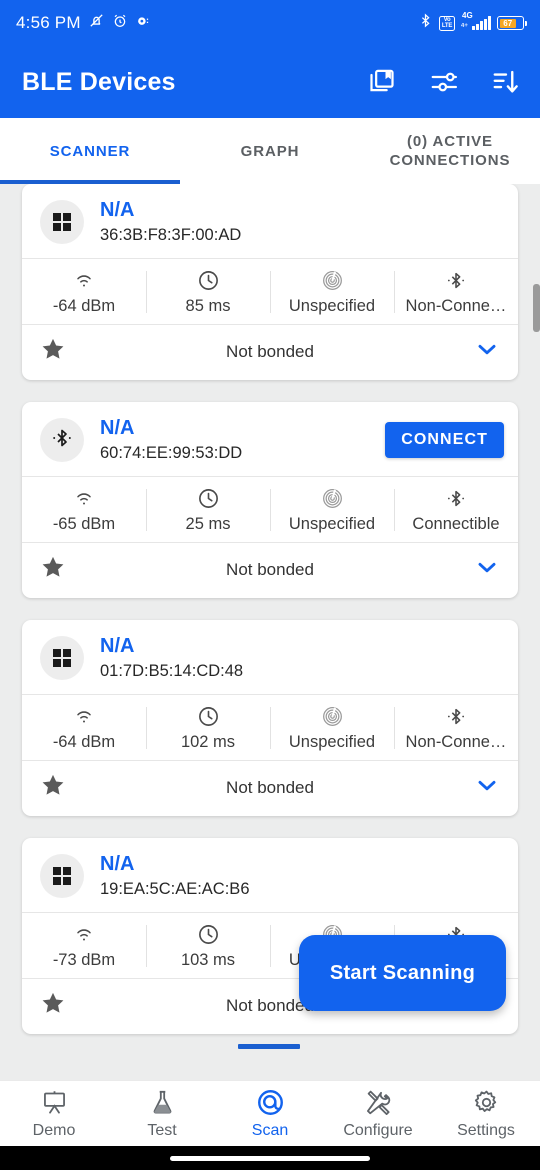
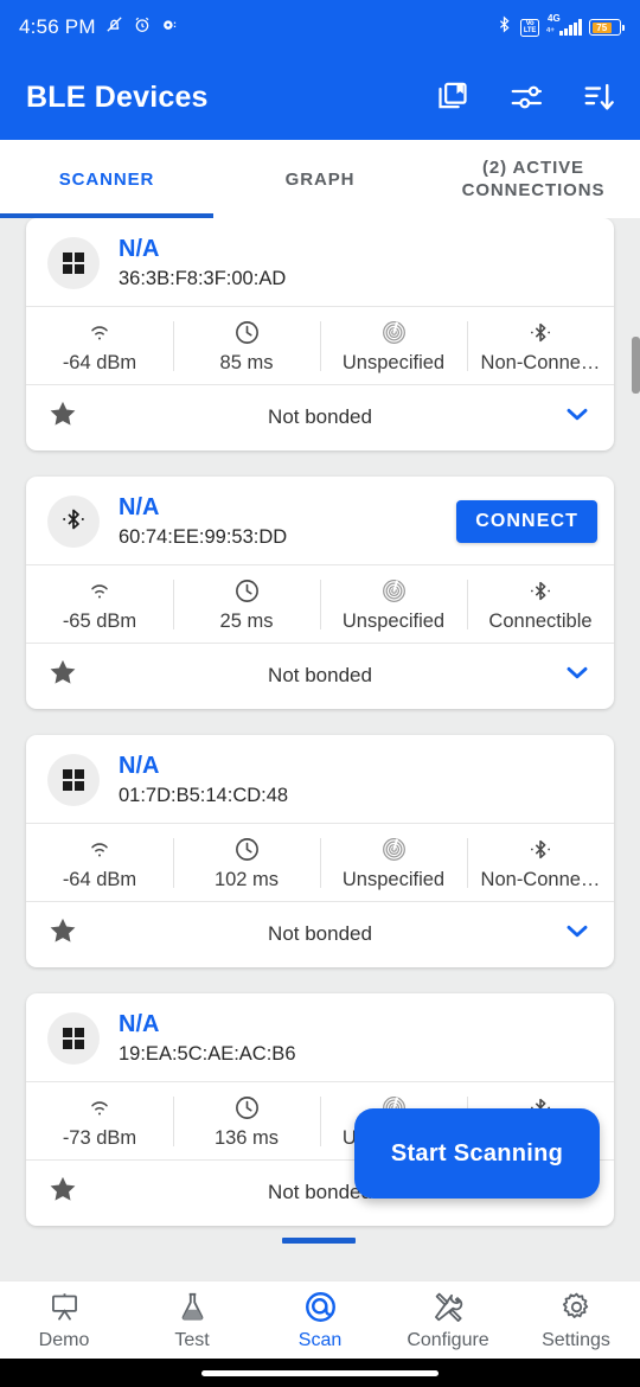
  4:56 PM
  4G
- 67
+ 75
  BLE Devices
  SCANNER
  GRAPH
- (0) ACTIVE CONNECTIONS
+ (2) ACTIVE CONNECTIONS
  N/A
  36:3B:F8:3F:00:AD
  -64 dBm
  85 ms
  Unspecified
  Non-Conne…
  Not bonded
  N/A
  60:74:EE:99:53:DD
  CONNECT
  -65 dBm
  25 ms
  Unspecified
  Connectible
  Not bonded
  N/A
  01:7D:B5:14:CD:48
  -64 dBm
  102 ms
  Unspecified
  Non-Conne…
  Not bonded
  N/A
  19:EA:5C:AE:AC:B6
  -73 dBm
- 103 ms
+ 136 ms
  Not bonde
  Start Scanning
  Demo
  Test
  Scan
  Configure
  Settings
